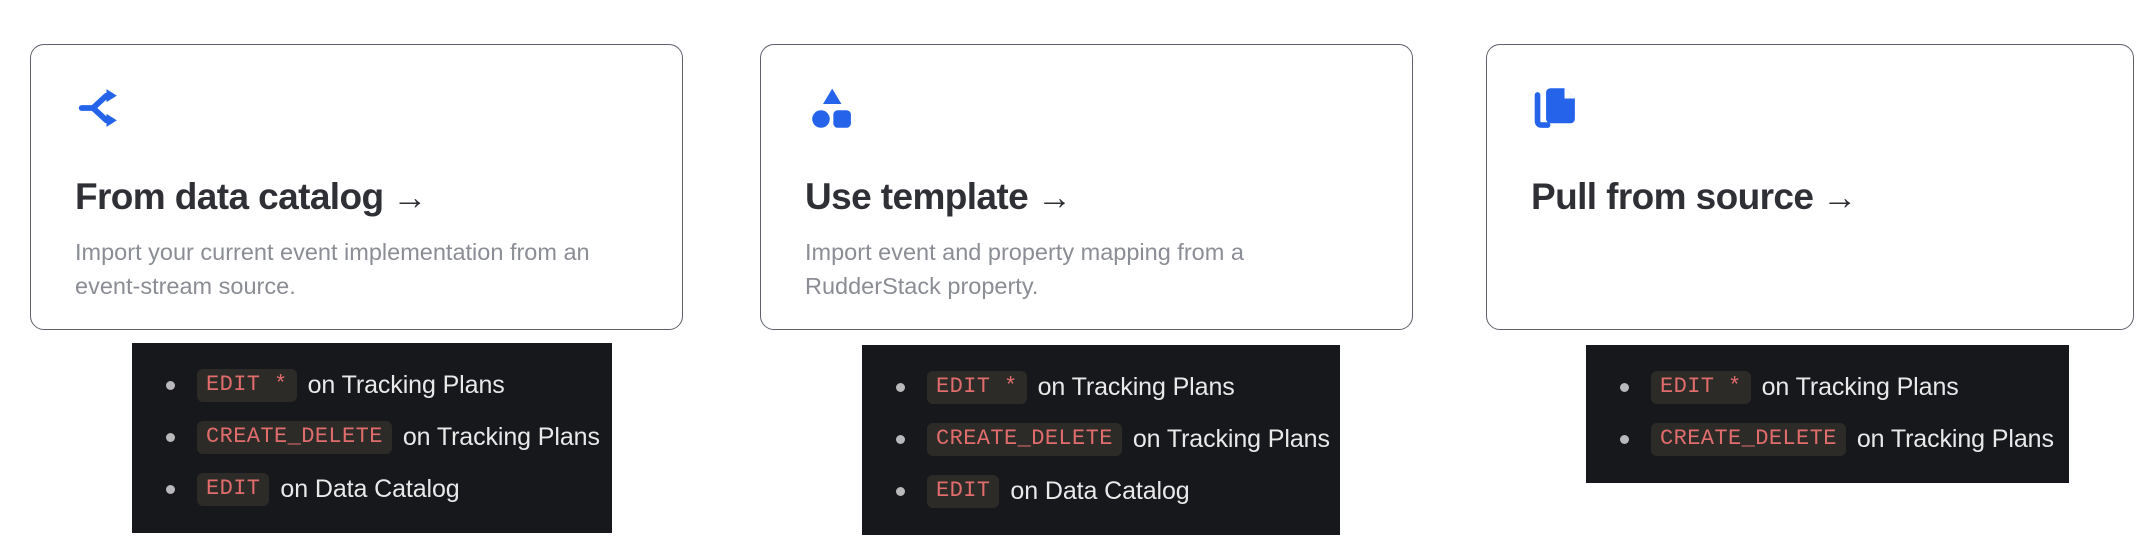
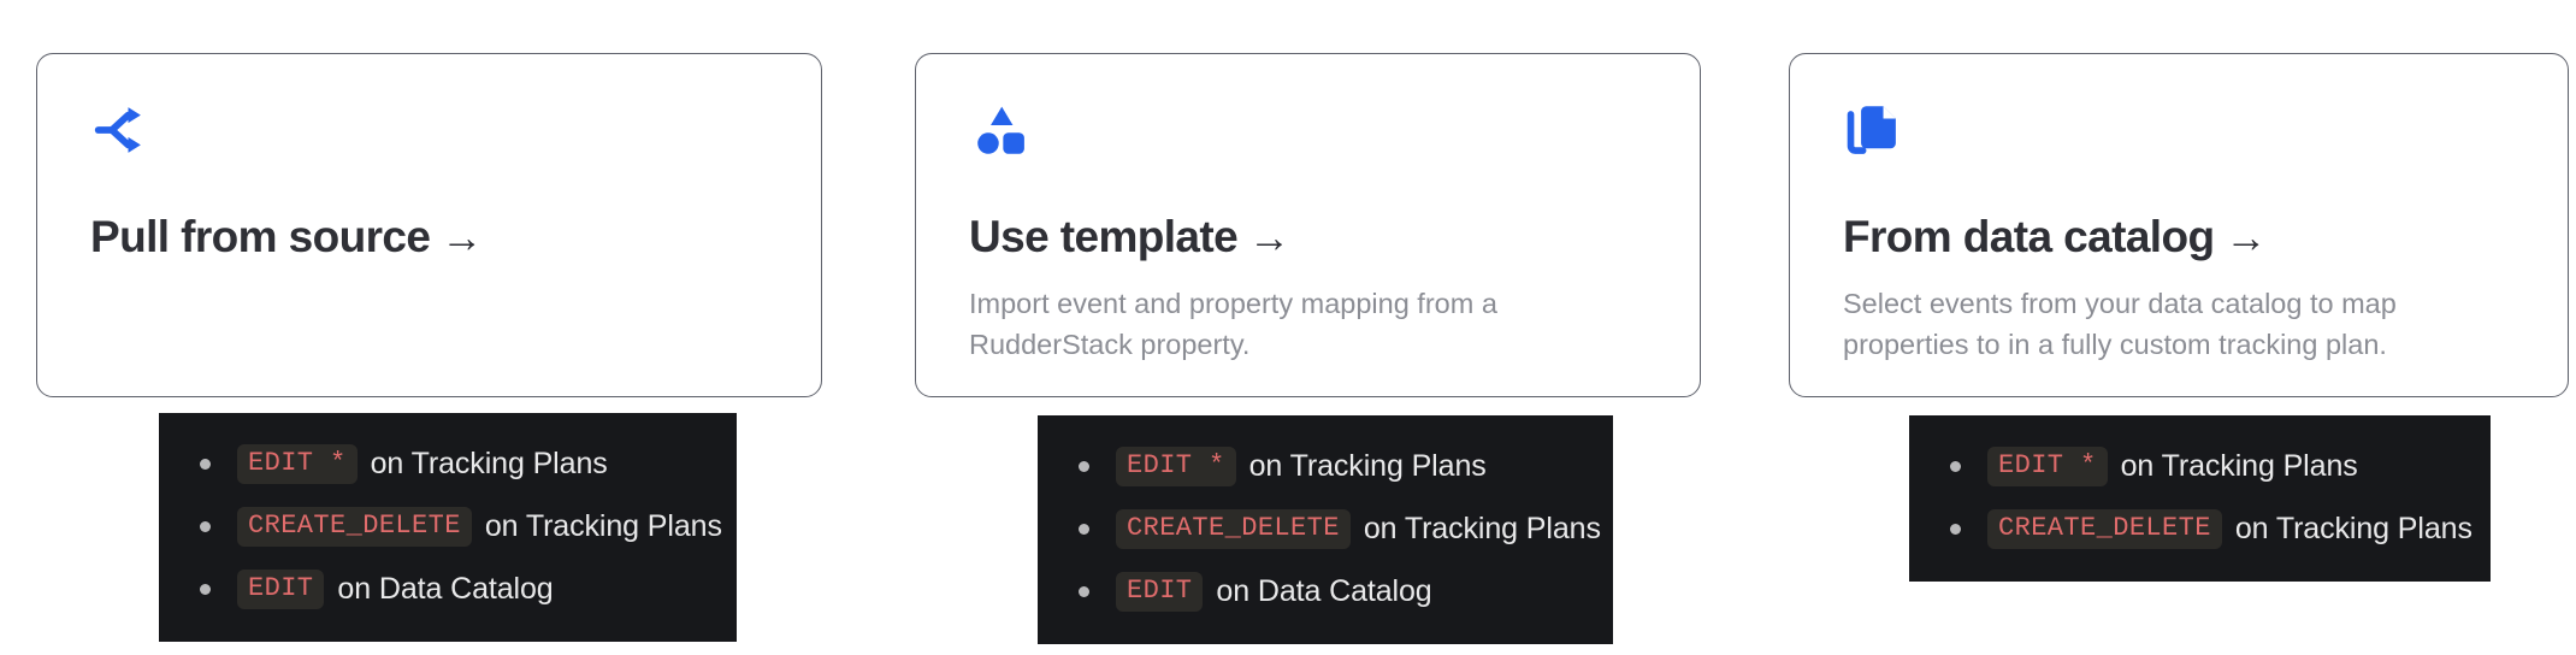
- From data catalog →
+ Pull from source →
- Import your current event implementation from an event-stream source.
  EDIT *
  on Tracking Plans
  CREATE_DELETE
  on Tracking Plans
  EDIT
  on Data Catalog
  Use template →
  Import event and property mapping from a RudderStack property.
  EDIT *
  on Tracking Plans
  CREATE_DELETE
  on Tracking Plans
  EDIT
  on Data Catalog
- Pull from source →
+ From data catalog →
+ Select events from your data catalog to map properties to in a fully custom tracking plan.
  EDIT *
  on Tracking Plans
  CREATE_DELETE
  on Tracking Plans
